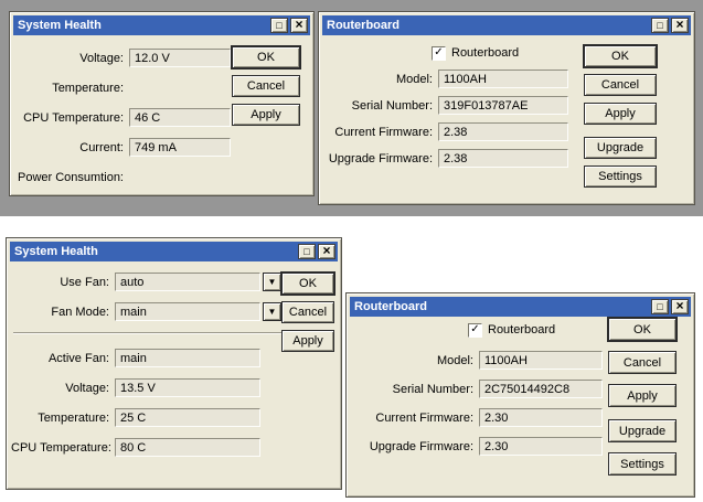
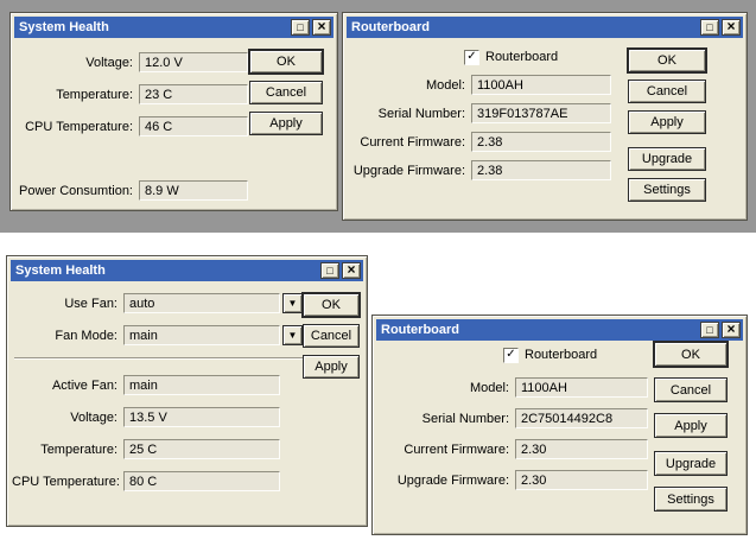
  System Health
  □
  ×
  Voltage:
  12.0 V
  Temperature:
+ 23 C
  CPU Temperature:
  46 C
- Current:
- 749 mA
  Power Consumtion:
+ 8.9 W
  OK
  Cancel
  Apply
  Routerboard
  □
  ×
  ✓
  Routerboard
  Model:
  1100AH
  Serial Number:
  319F013787AE
  Current Firmware:
  2.38
  Upgrade Firmware:
  2.38
  OK
  Cancel
  Apply
  Upgrade
  Settings
  System Health
  □
  ×
  Use Fan:
  auto
  ▼
  Fan Mode:
  main
  ▼
  Active Fan:
  main
  Voltage:
  13.5 V
  Temperature:
  25 C
  CPU Temperature:
  80 C
  OK
  Cancel
  Apply
  Routerboard
  □
  ×
  ✓
  Routerboard
  Model:
  1100AH
  Serial Number:
  2C75014492C8
  Current Firmware:
  2.30
  Upgrade Firmware:
  2.30
  OK
  Cancel
  Apply
  Upgrade
  Settings
